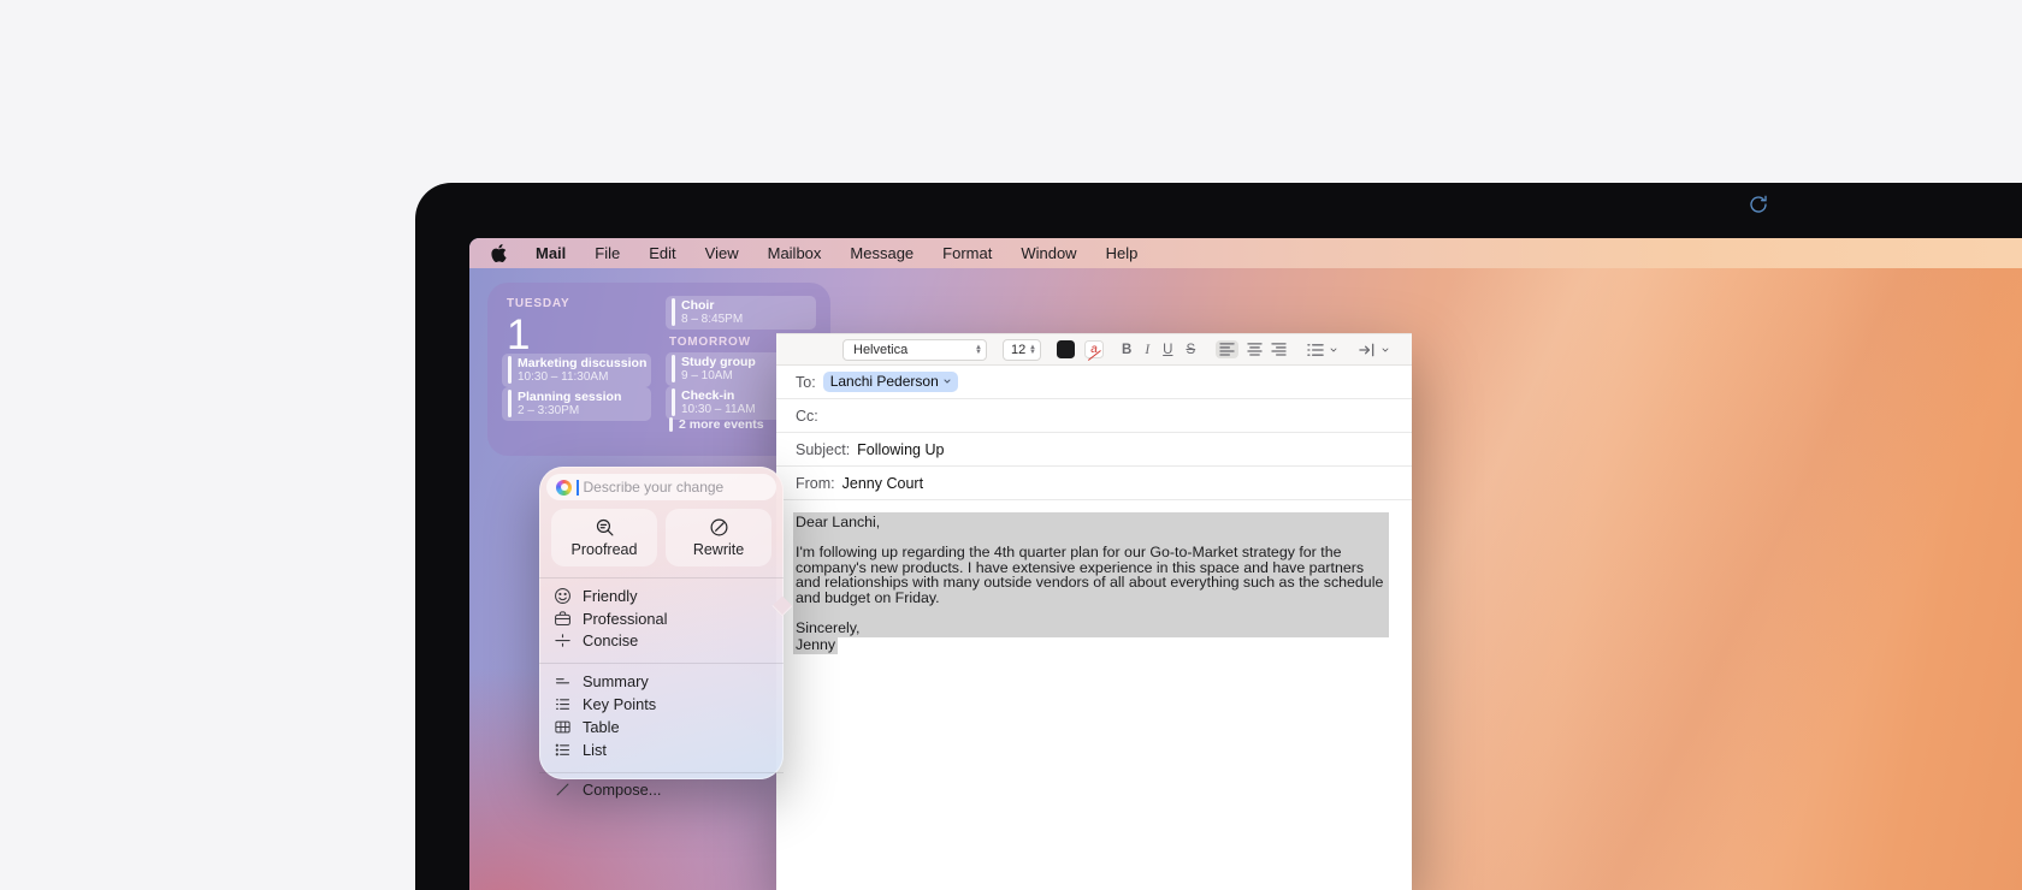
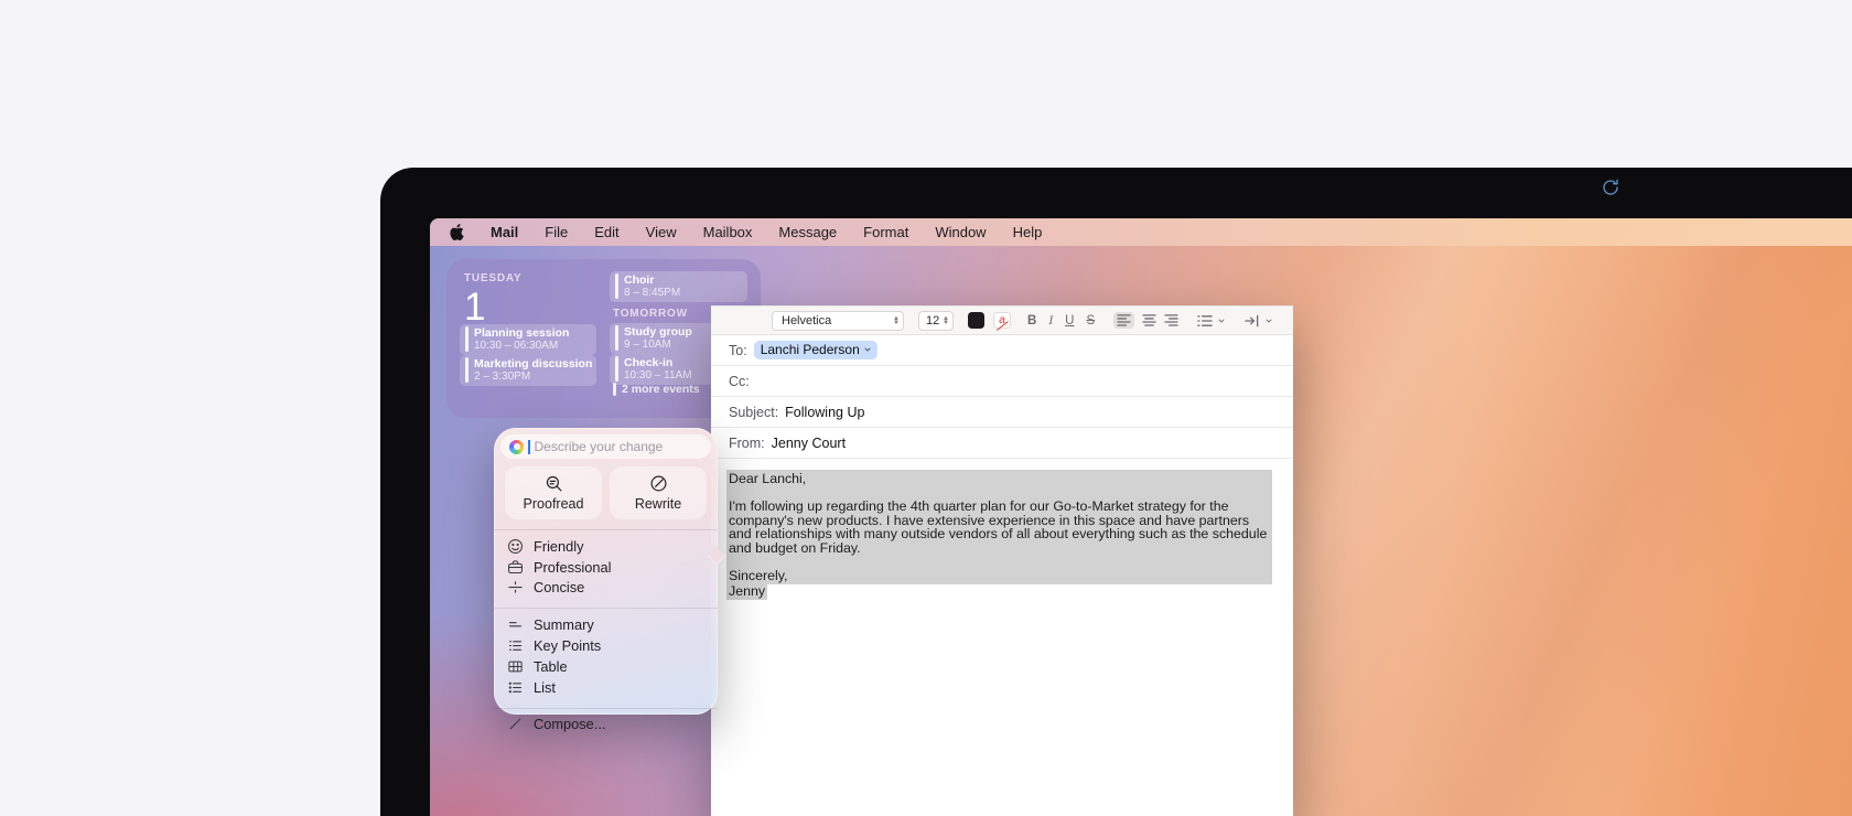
  Mail
  File
  Edit
  View
  Mailbox
  Message
  Format
  Window
  Help
  TUESDAY
  1
- Marketing discussion
+ Planning session
- 10:30 – 11:30AM
+ 10:30 – 06:30AM
- Planning session
+ Marketing discussion
  2 – 3:30PM
  Choir
  8 – 8:45PM
  TOMORROW
  Study group
  9 – 10AM
  Check-in
  10:30 – 11AM
  2 more events
  Helvetica
  12
  a
  B
  I
  U
  S
  To:
  Lanchi Pederson
  Cc:
  Subject:
  Following Up
  From:
  Jenny Court
  Dear Lanchi,
  I'm following up regarding the 4th quarter plan for our Go-to-Market strategy for the company's new products. I have extensive experience in this space and have partners and relationships with many outside vendors of all about everything such as the schedule and budget on Friday.
  Sincerely,
  Jenny
  Describe your change
  Proofread
  Rewrite
  Friendly
  Professional
  Concise
  Summary
  Key Points
  Table
  List
  Compose...
